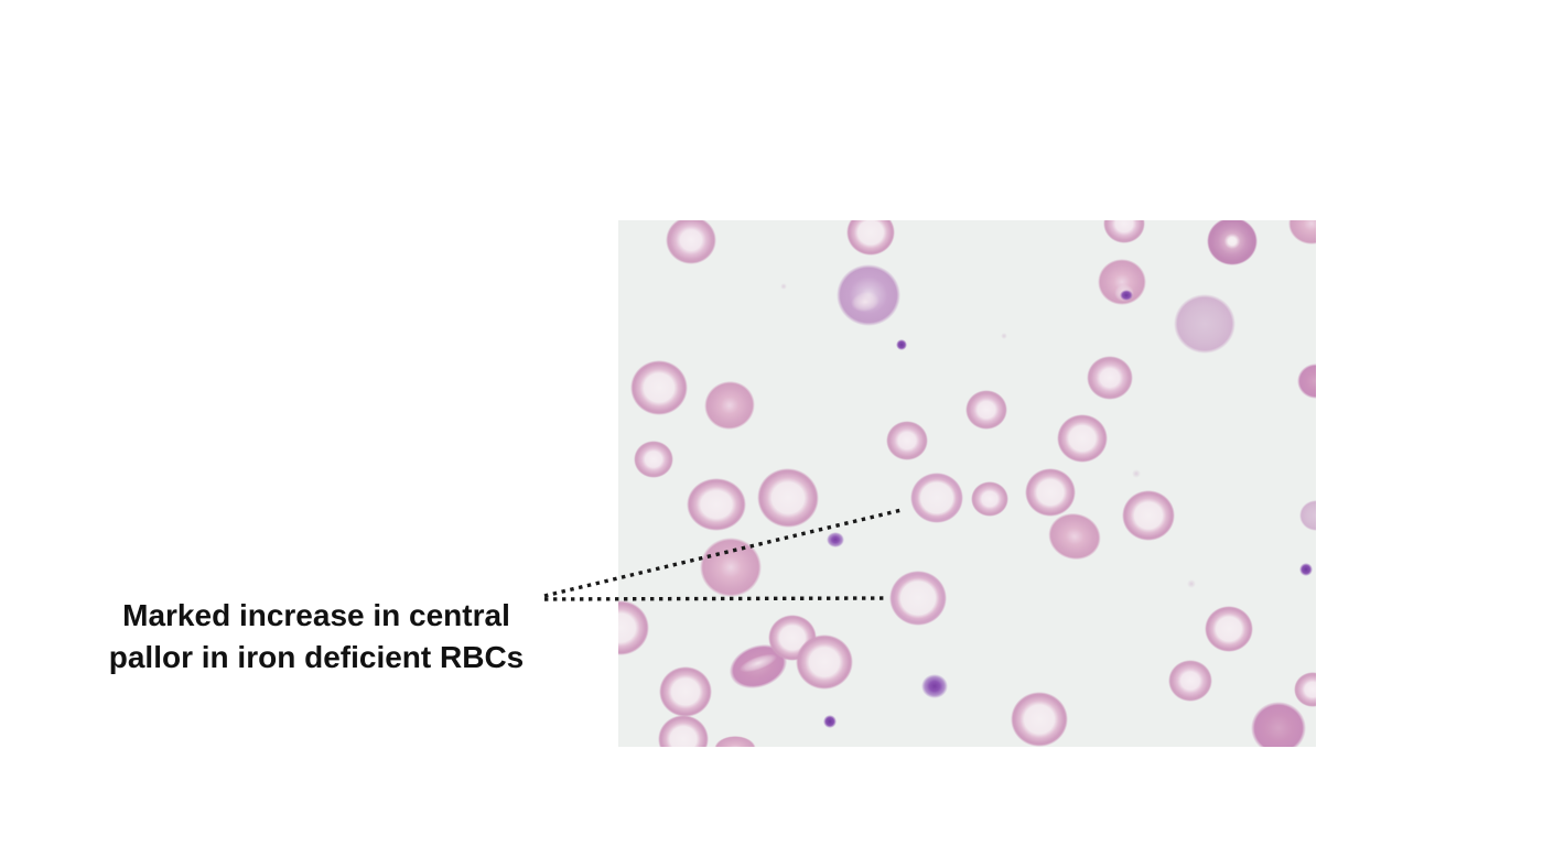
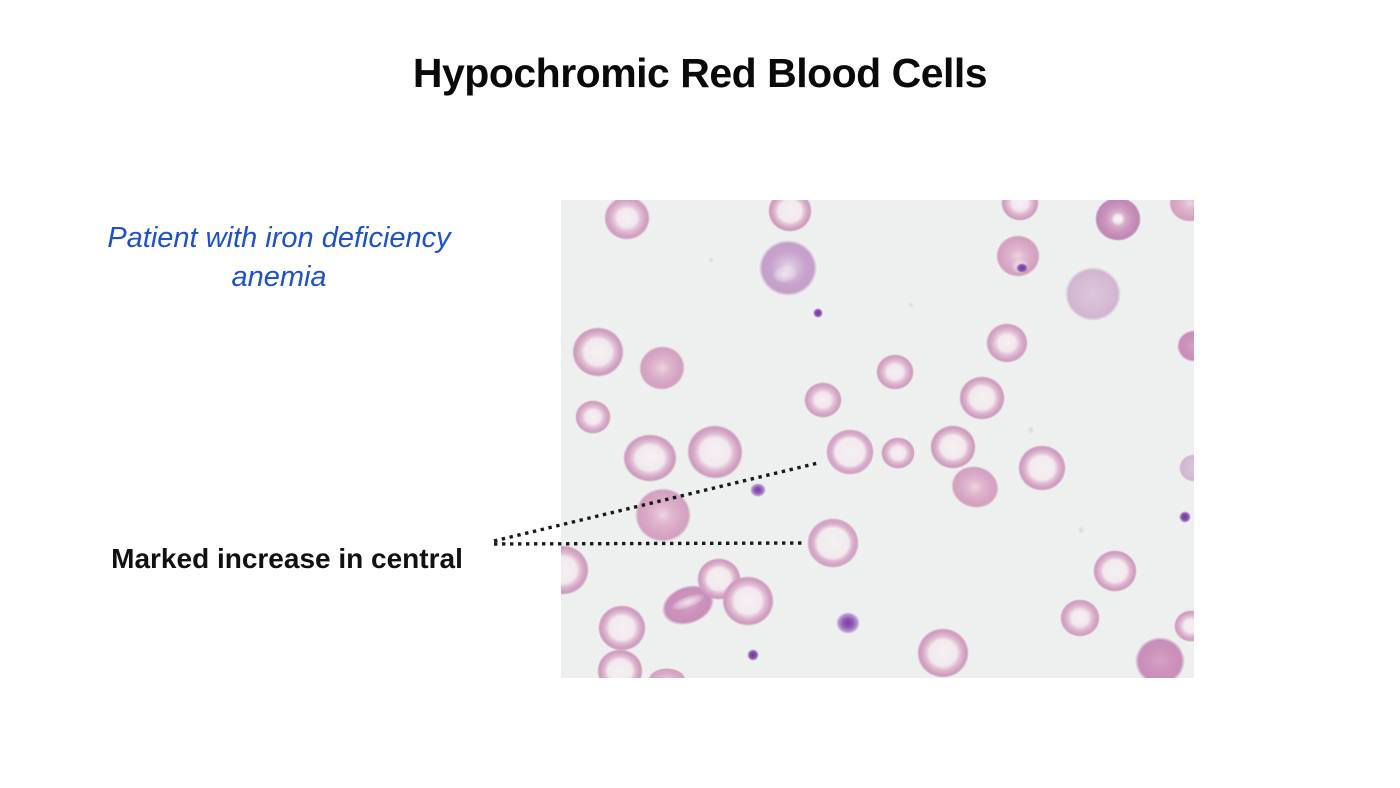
+ Hypochromic Red Blood Cells
+ Patient with iron deficiency
+ anemia
  Marked increase in central
- pallor in iron deficient RBCs
